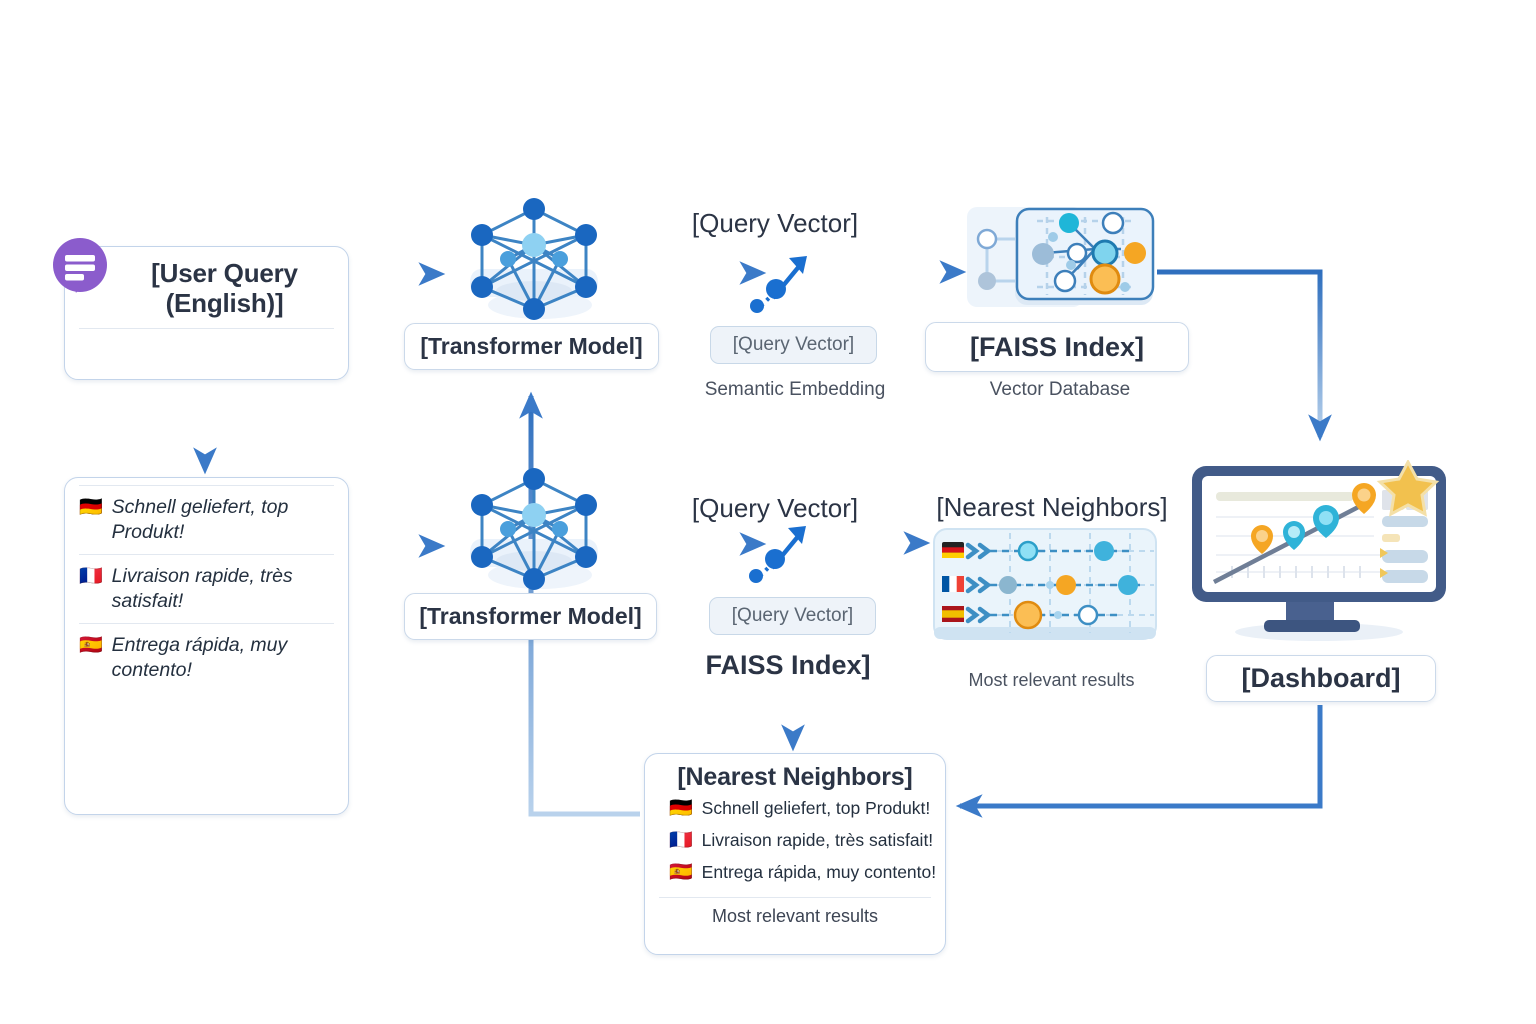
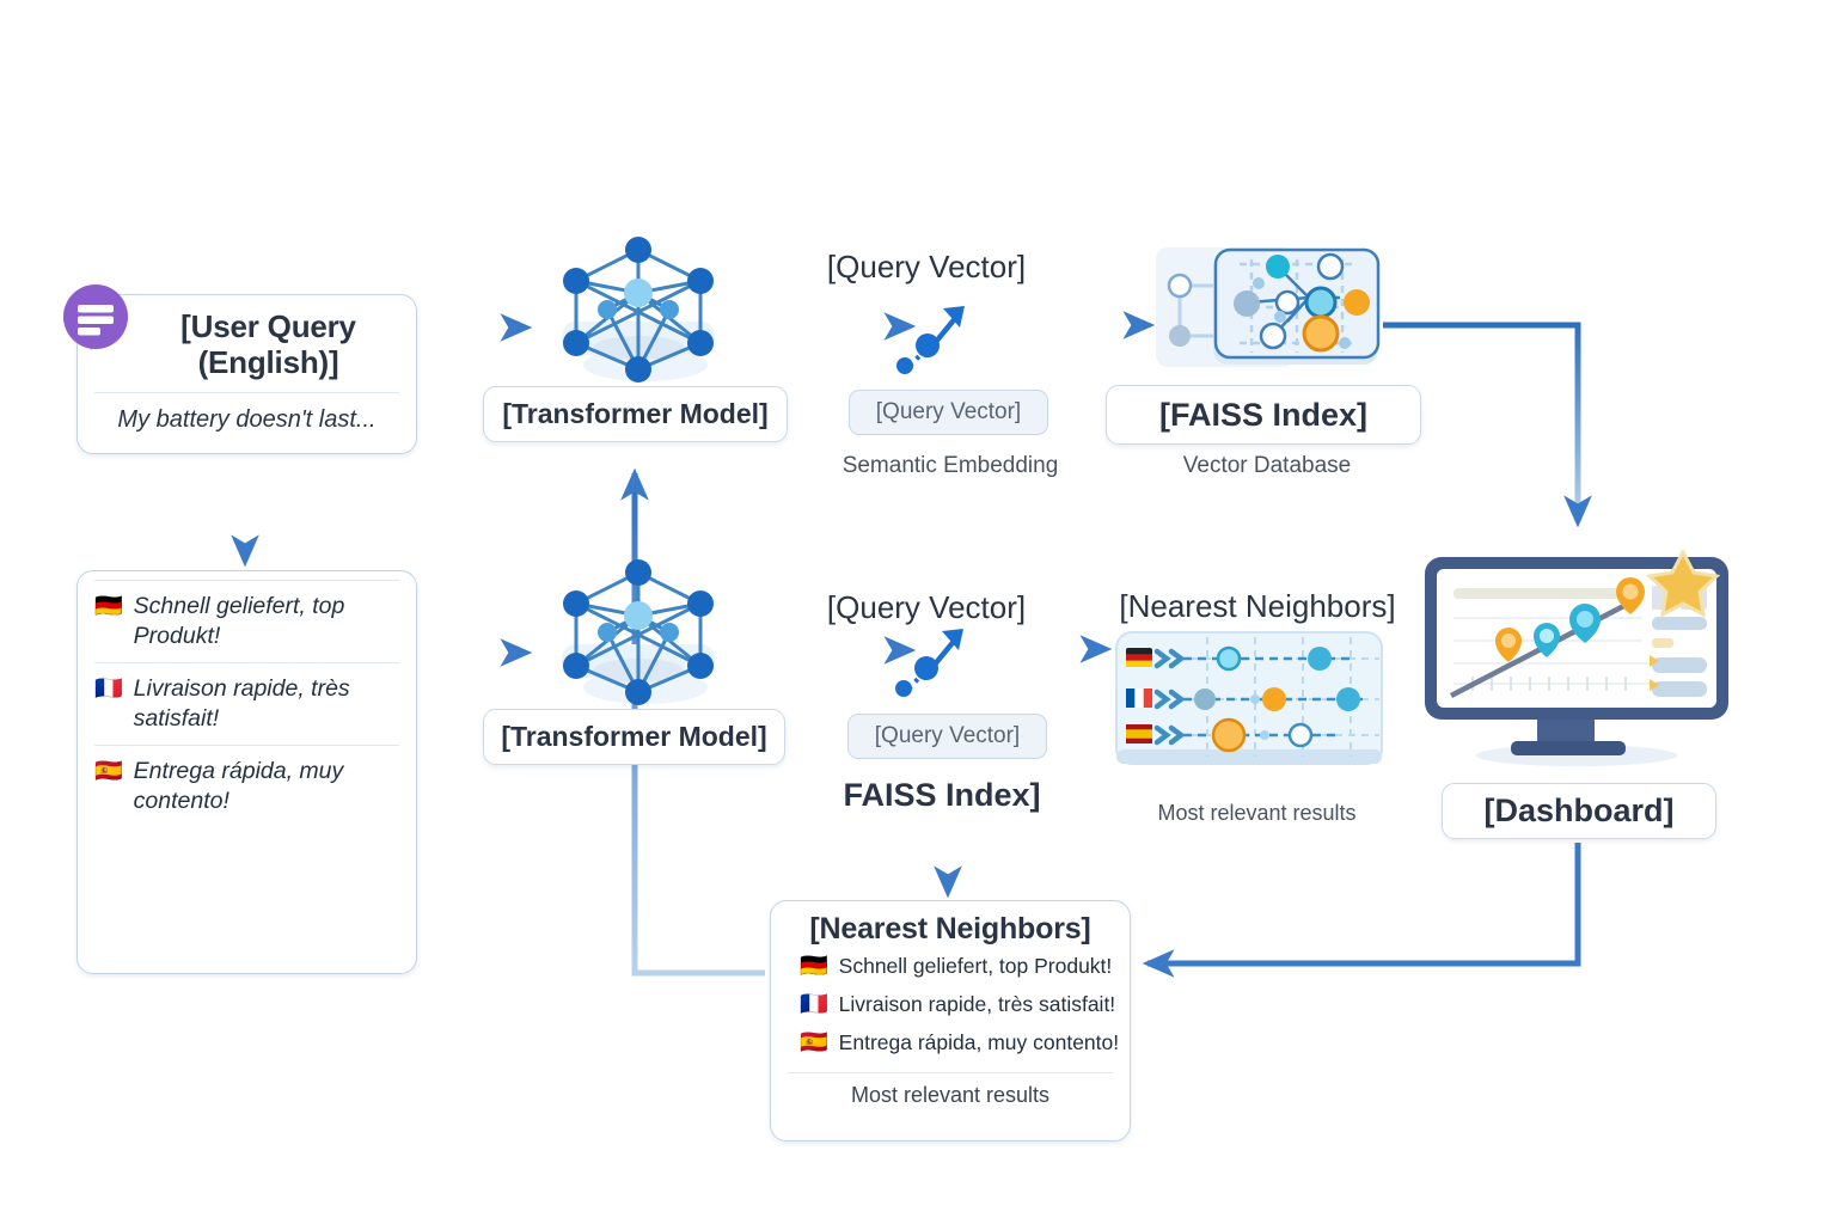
  [User Query
  (English)]
+ My battery doesn't last...
  🇩🇪
  Schnell geliefert, top Produkt!
  🇫🇷
  Livraison rapide, très satisfait!
  🇪🇸
  Entrega rápida, muy contento!
  [Transformer Model]
  [Transformer Model]
  [Query Vector]
  [Query Vector]
  Semantic Embedding
  [FAISS Index]
  Vector Database
  [Query Vector]
  [Query Vector]
  FAISS Index]
  [Nearest Neighbors]
  Most relevant results
  [Dashboard]
  [Nearest Neighbors]
  🇩🇪
  Schnell geliefert, top Produkt!
  🇫🇷
  Livraison rapide, très satisfait!
  🇪🇸
  Entrega rápida, muy contento!
  Most relevant results
